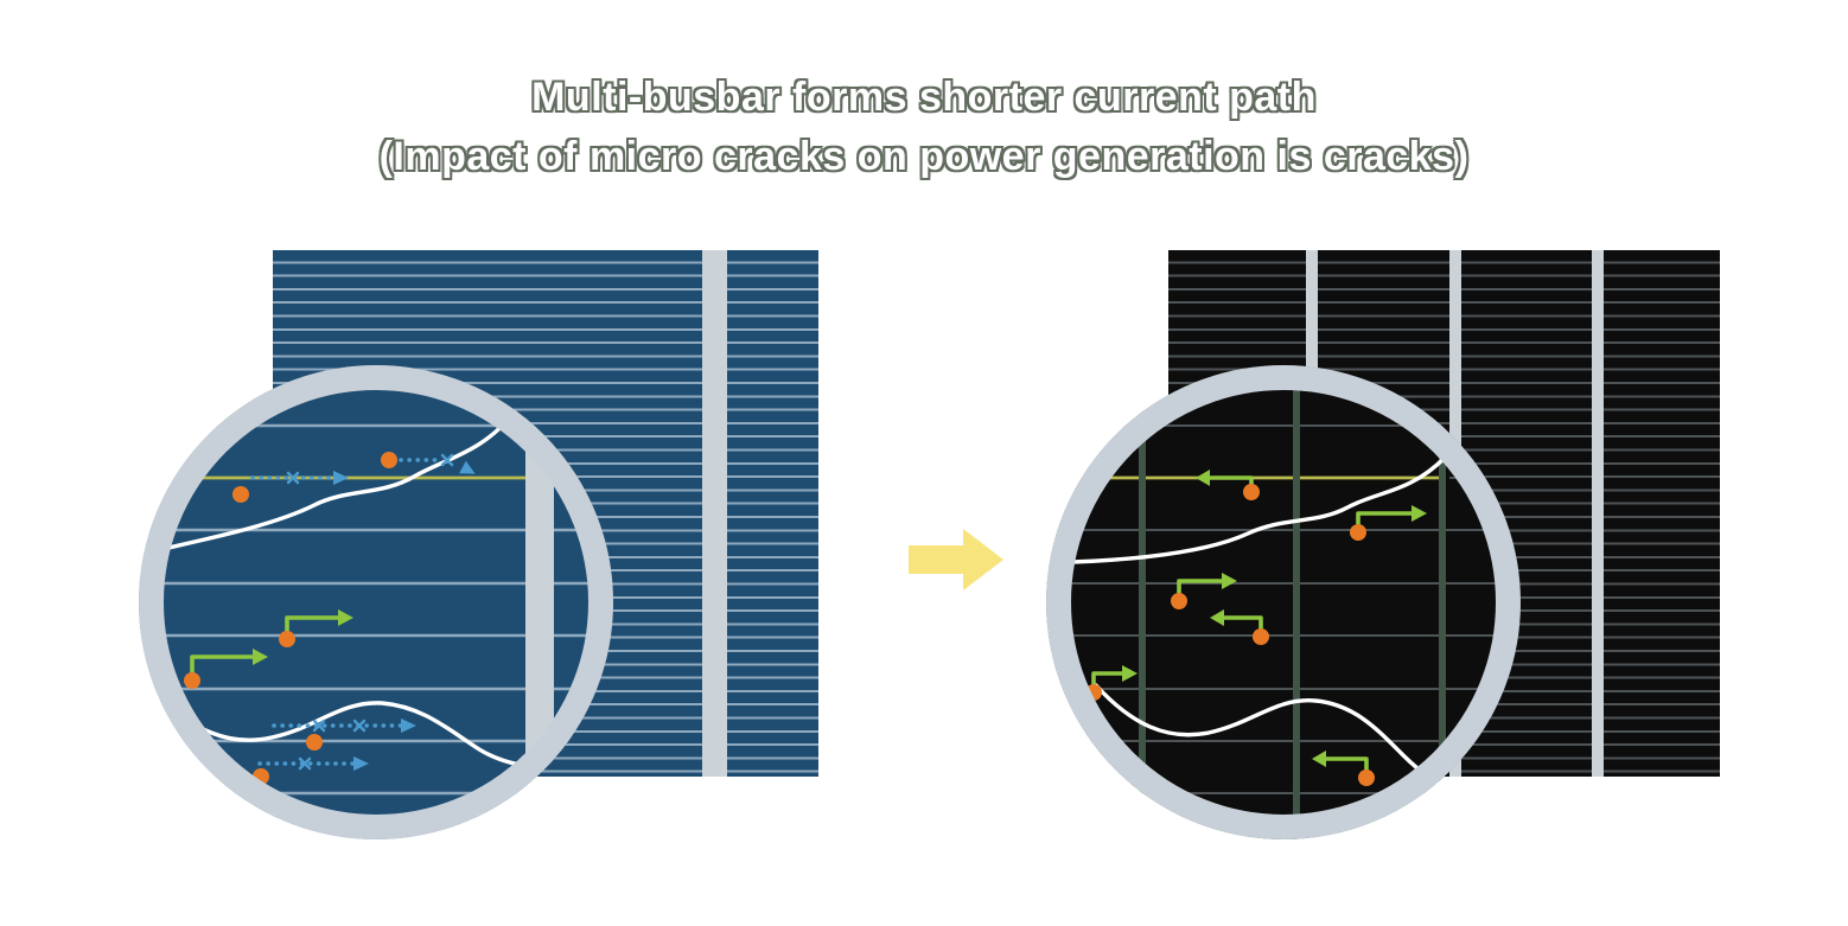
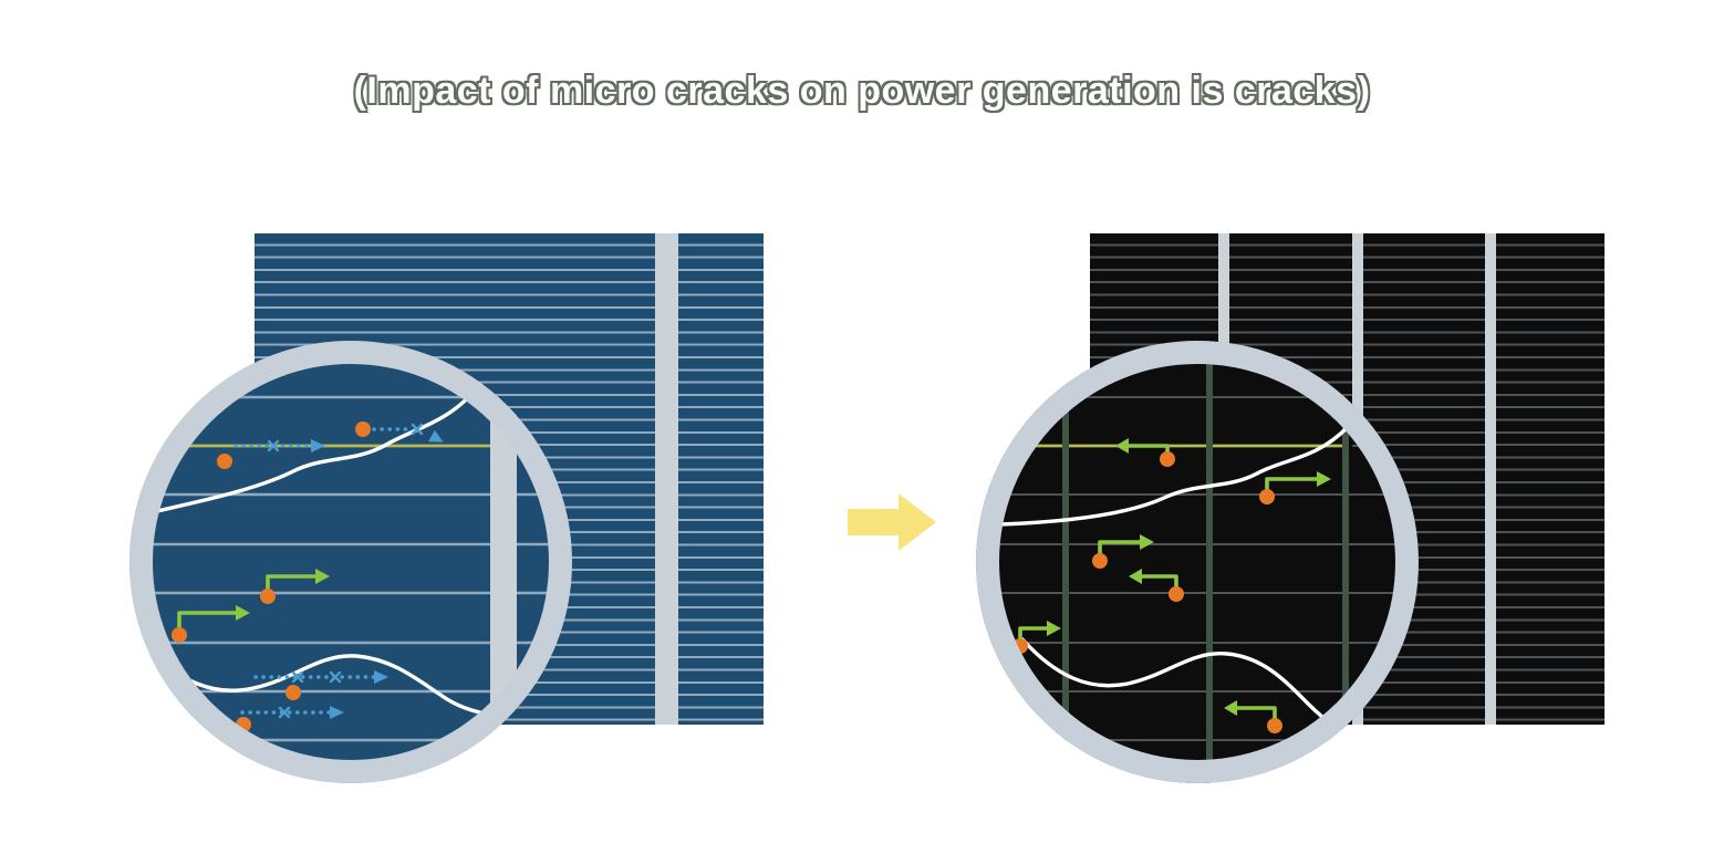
- Multi-busbar forms shorter current path
  (Impact of micro cracks on power generation is cracks)
